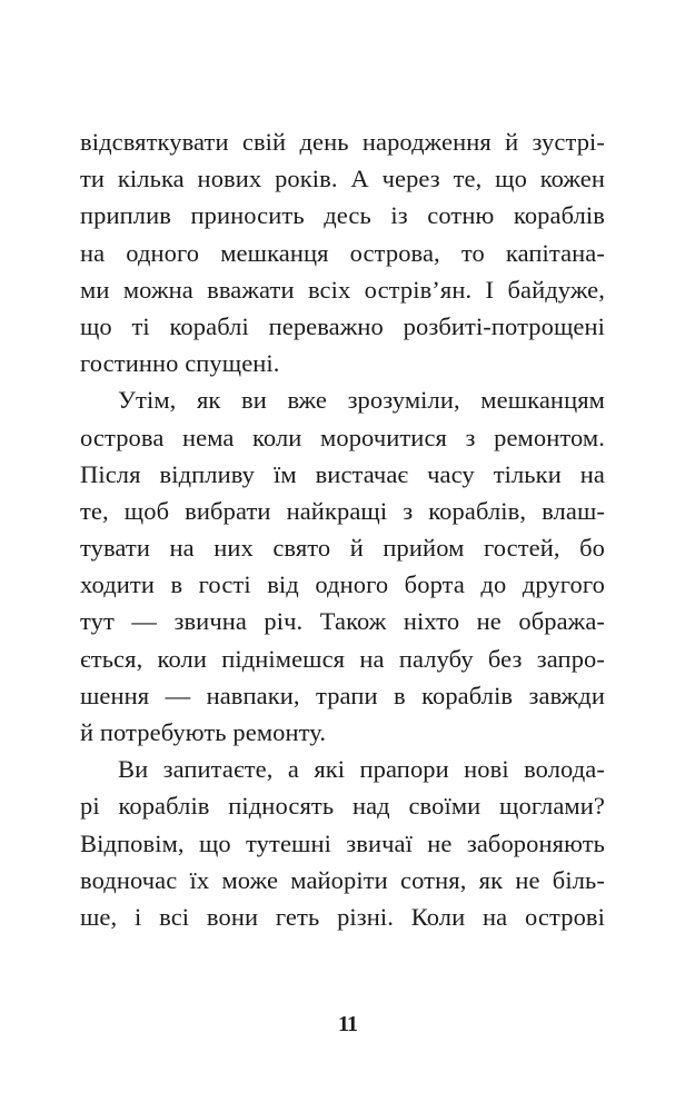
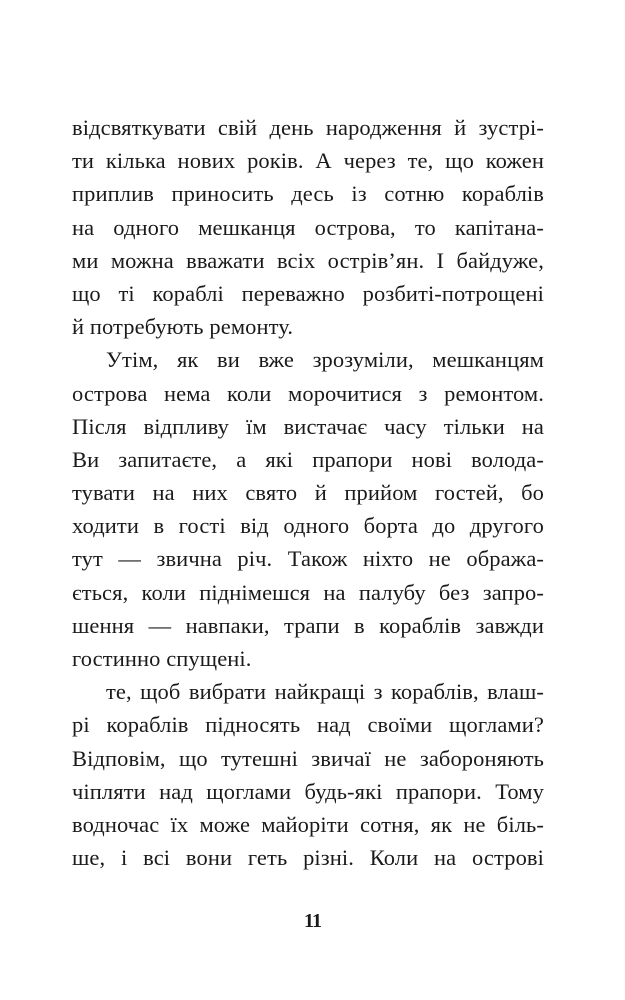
  відсвяткувати свій день народження й зустрі-
  ти кілька нових років. А через те, що кожен
  приплив приносить десь із сотню кораблів
  на одного мешканця острова, то капітана-
  ми можна вважати всіх острів’ян. І байдуже,
  що ті кораблі переважно розбиті-потрощені
- гостинно спущені.
+ й потребують ремонту.
  Утім, як ви вже зрозуміли, мешканцям
  острова нема коли морочитися з ремонтом.
  Після відпливу їм вистачає часу тільки на
- те, щоб вибрати найкращі з кораблів, влаш-
+ Ви запитаєте, а які прапори нові волода-
  тувати на них свято й прийом гостей, бо
  ходити в гості від одного борта до другого
  тут — звична річ. Також ніхто не обража-
  ється, коли піднімешся на палубу без запро-
  шення — навпаки, трапи в кораблів завжди
- й потребують ремонту.
+ гостинно спущені.
- Ви запитаєте, а які прапори нові волода-
+ те, щоб вибрати найкращі з кораблів, влаш-
  рі кораблів підносять над своїми щоглами?
  Відповім, що тутешні звичаї не забороняють
+ чіпляти над щоглами будь-які прапори. Тому
  водночас їх може майоріти сотня, як не біль-
  ше, і всі вони геть різні. Коли на острові
  11
